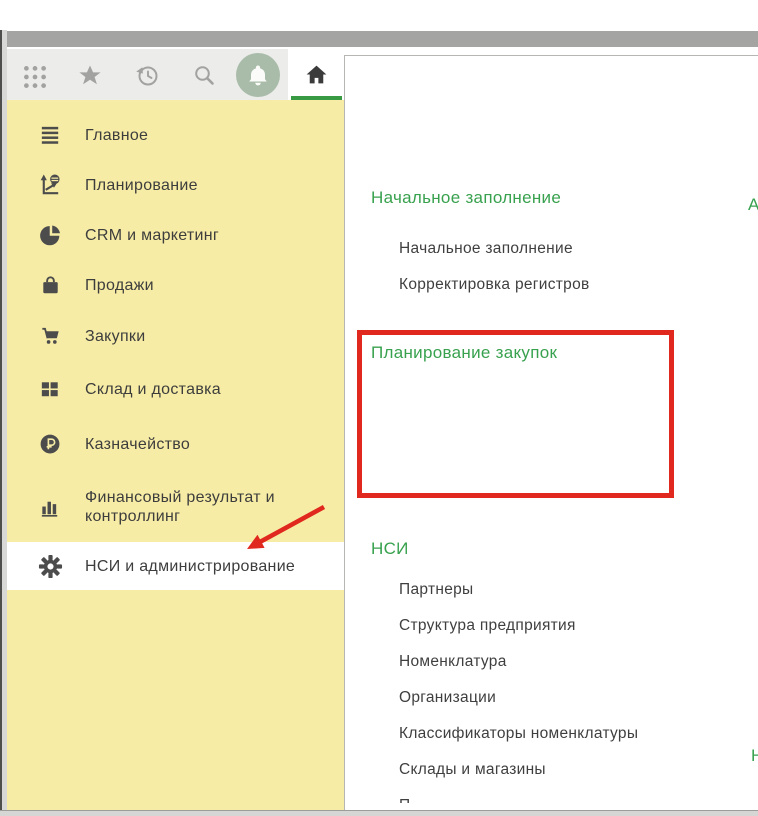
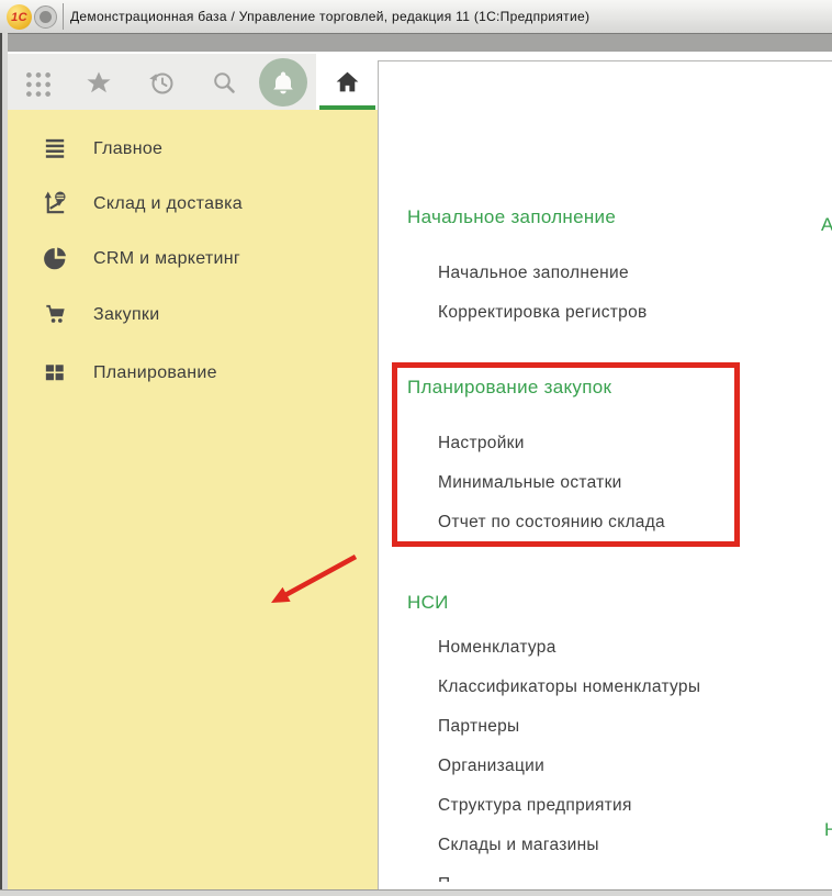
+ 1С
+ Демонстрационная база / Управление торговлей, редакция 11 (1С:Предприятие)
  Главное
- Планирование
+ Склад и доставка
  CRM и маркетинг
- Продажи
  Закупки
- Склад и доставка
+ Планирование
- Казначейство
- Финансовый результат и контроллинг
- НСИ и администрирование
  Начальное заполнение
  Начальное заполнение
  Корректировка регистров
  Планирование закупок
+ Настройки
+ Минимальные остатки
+ Отчет по состоянию склада
  НСИ
- Партнеры
+ Номенклатура
- Структура предприятия
+ Классификаторы номенклатуры
- Номенклатура
+ Партнеры
  Организации
- Классификаторы номенклатуры
+ Структура предприятия
  Склады и магазины
  А
  Н
